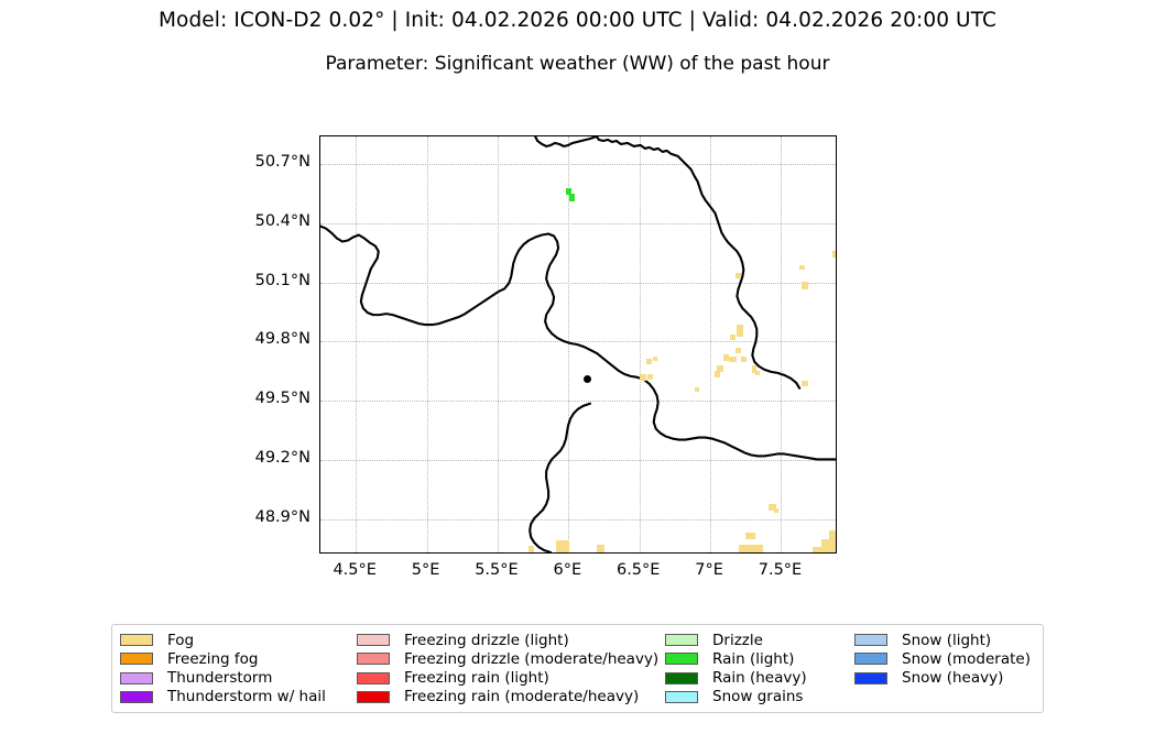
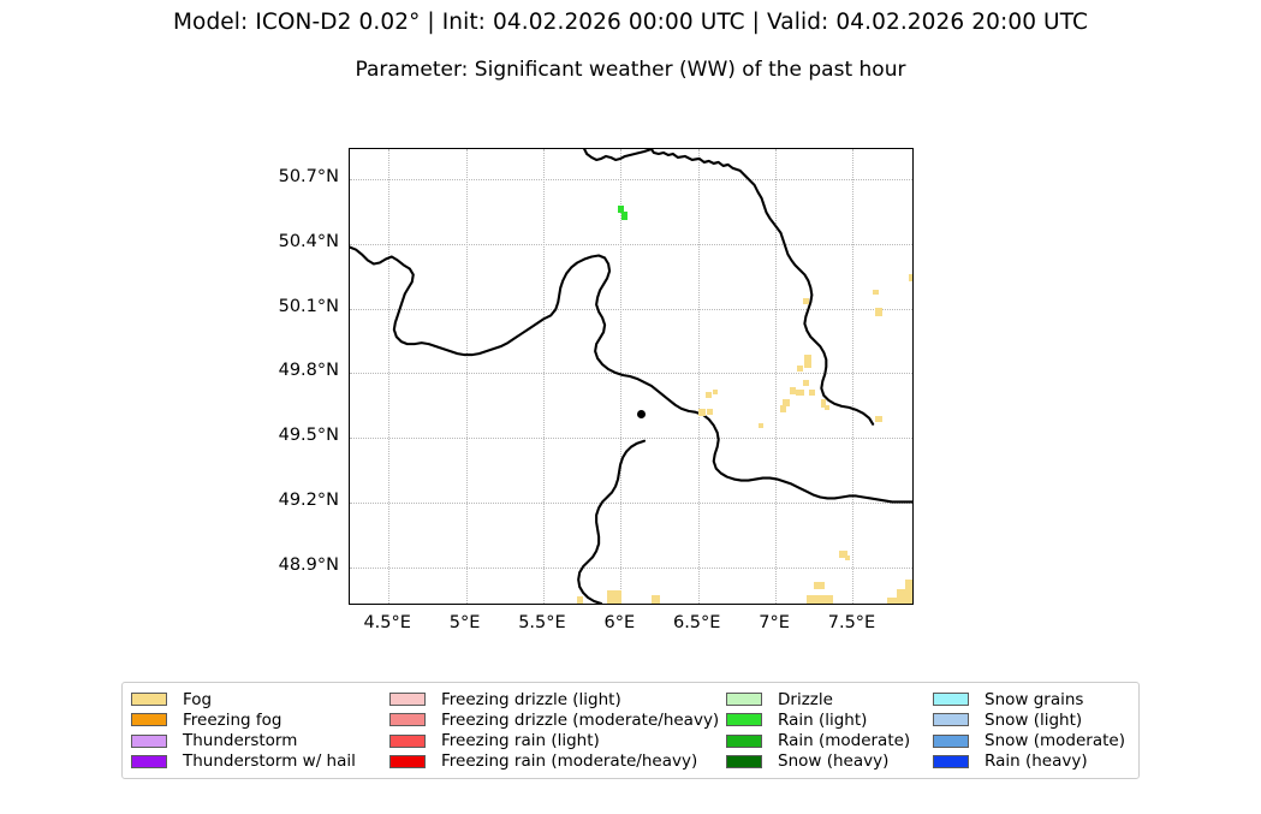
  Model: ICON-D2 0.02° | Init: 04.02.2026 00:00 UTC | Valid: 04.02.2026 20:00 UTC
  Parameter: Significant weather (WW) of the past hour
  50.7°N
  50.4°N
  50.1°N
  49.8°N
  49.5°N
  49.2°N
  48.9°N
  4.5°E
  5°E
  5.5°E
  6°E
  6.5°E
  7°E
  7.5°E
  Fog
  Freezing fog
  Thunderstorm
  Thunderstorm w/ hail
  Freezing drizzle (light)
  Freezing drizzle (moderate/heavy)
  Freezing rain (light)
  Freezing rain (moderate/heavy)
  Drizzle
  Rain (light)
+ Rain (moderate)
- Rain (heavy)
+ Snow (heavy)
  Snow grains
  Snow (light)
  Snow (moderate)
- Snow (heavy)
+ Rain (heavy)
